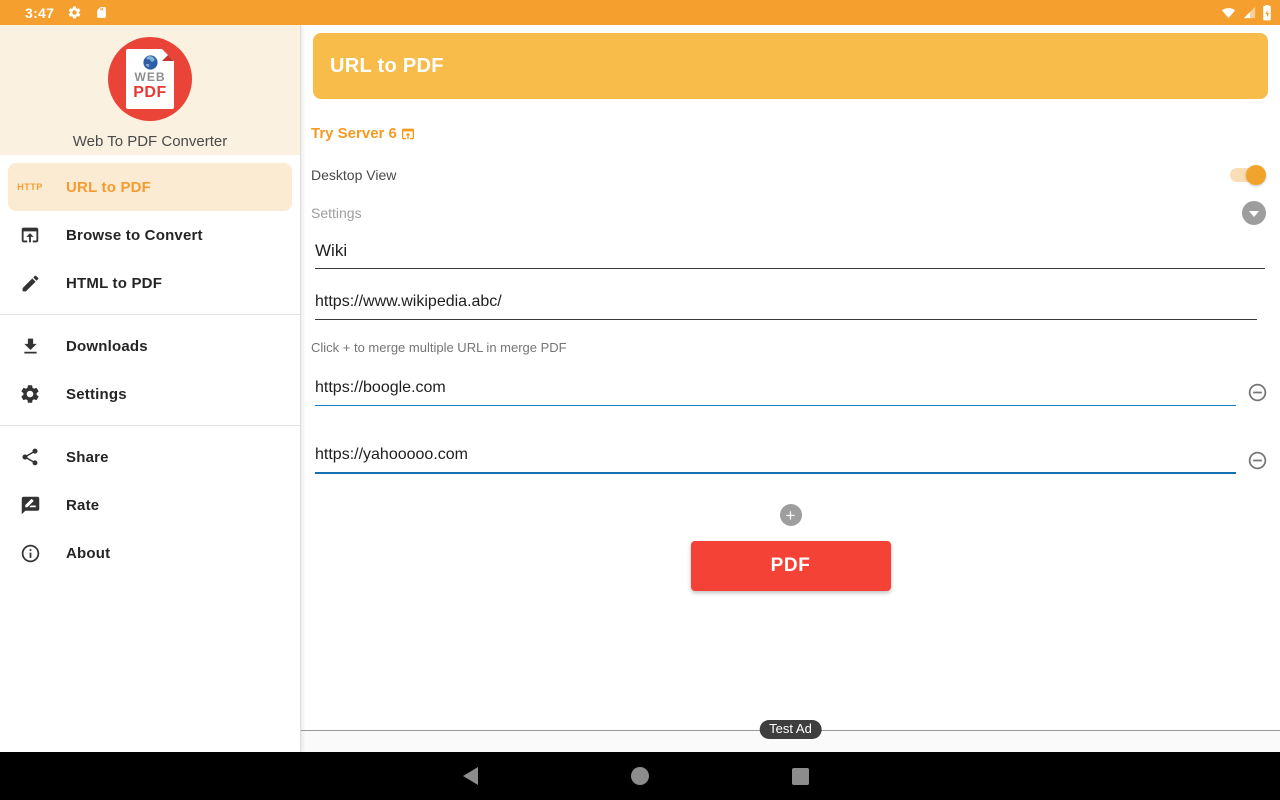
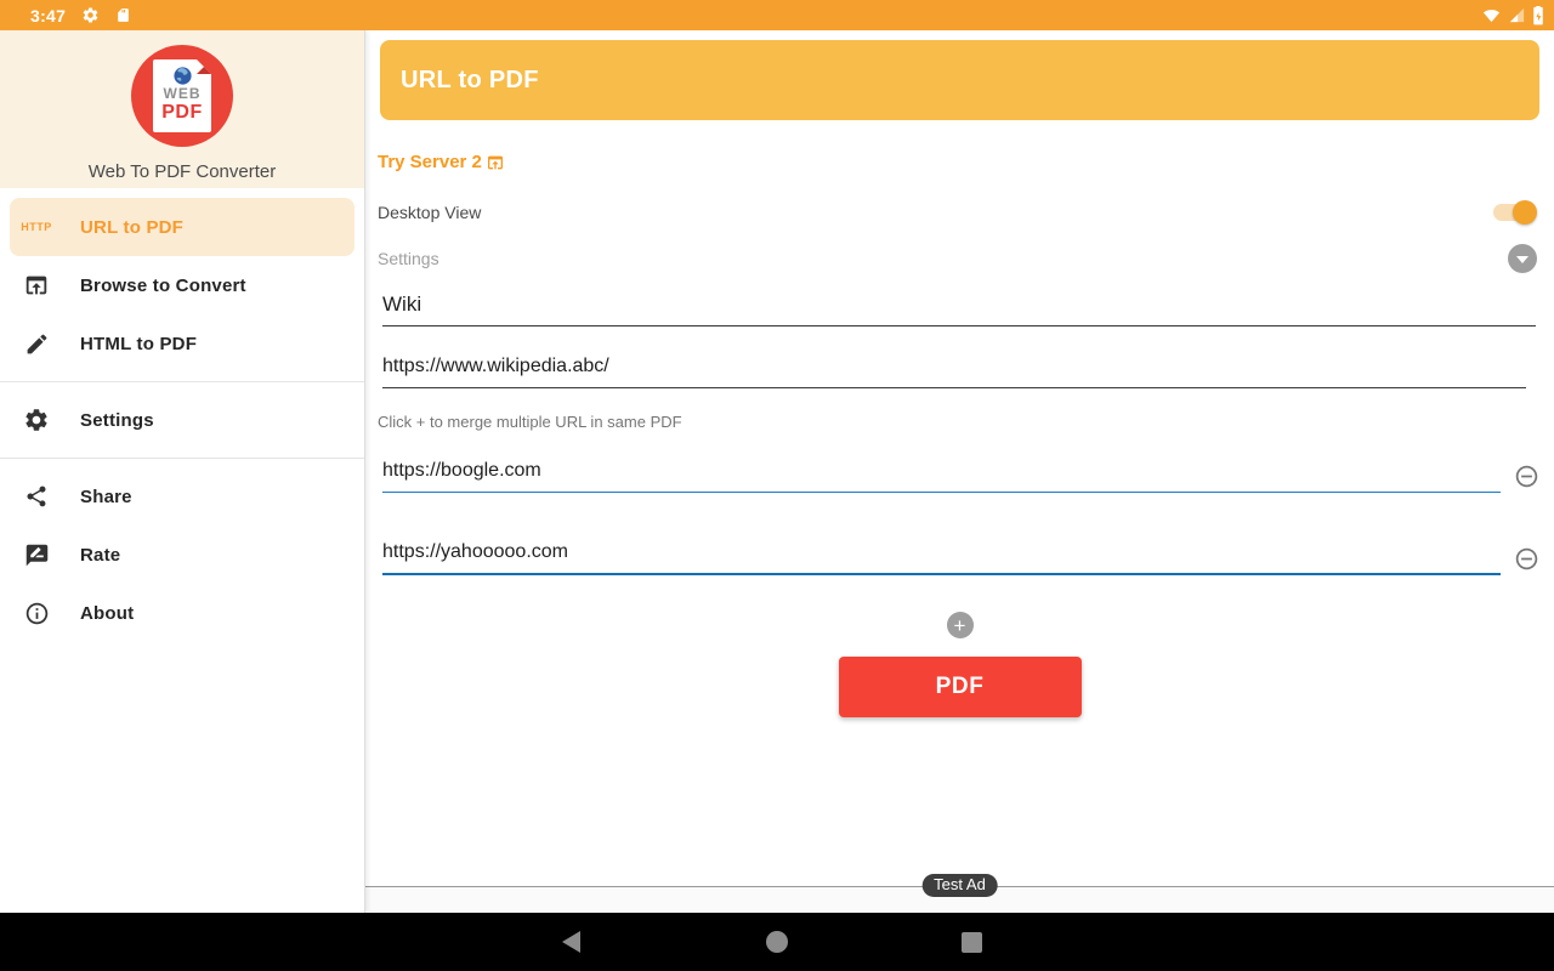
  3:47
  WEB
  PDF
  Web To PDF Converter
  HTTP
  URL to PDF
  Browse to Convert
  HTML to PDF
- Downloads
  Settings
  Share
  Rate
  About
  URL to PDF
- Try Server 6
+ Try Server 2
  Desktop View
  Settings
  Wiki
  https://www.wikipedia.abc/
- Click + to merge multiple URL in merge PDF
+ Click + to merge multiple URL in same PDF
  https://boogle.com
  https://yahooooo.com
  +
  PDF
  Test Ad
